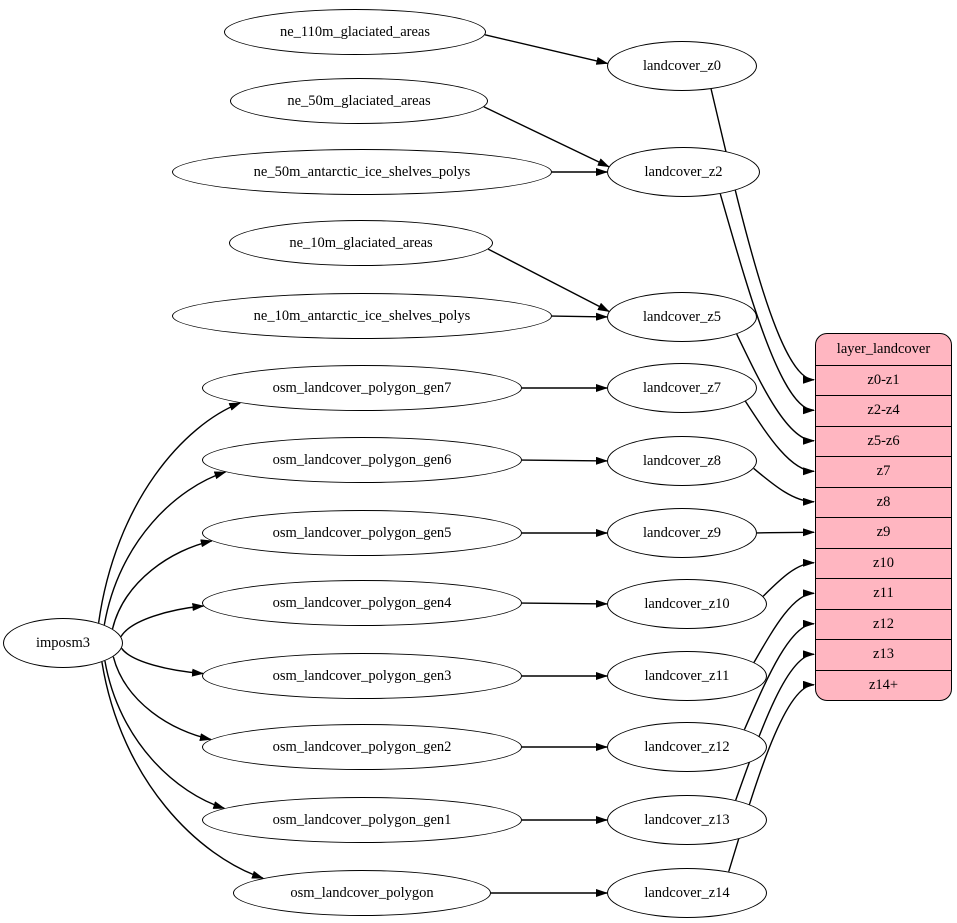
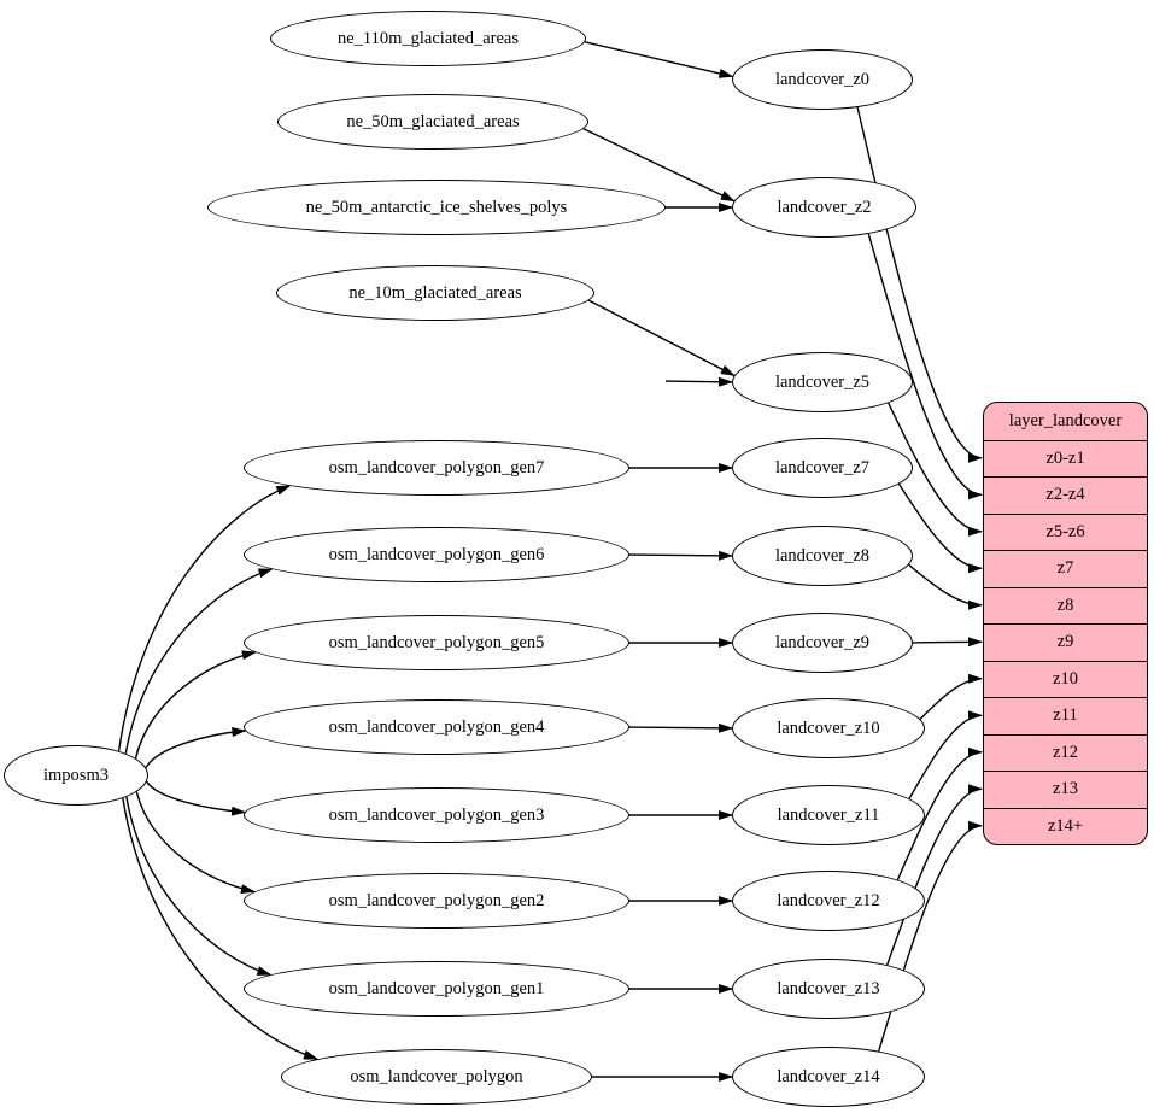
  imposm3
  ne_110m_glaciated_areas
  ne_50m_glaciated_areas
  ne_50m_antarctic_ice_shelves_polys
  ne_10m_glaciated_areas
- ne_10m_antarctic_ice_shelves_polys
  osm_landcover_polygon_gen7
  osm_landcover_polygon_gen6
  osm_landcover_polygon_gen5
  osm_landcover_polygon_gen4
  osm_landcover_polygon_gen3
  osm_landcover_polygon_gen2
  osm_landcover_polygon_gen1
  osm_landcover_polygon
  landcover_z0
  landcover_z2
  landcover_z5
  landcover_z7
  landcover_z8
  landcover_z9
  landcover_z10
  landcover_z11
  landcover_z12
  landcover_z13
  landcover_z14
  layer_landcover
  z0-z1
  z2-z4
  z5-z6
  z7
  z8
  z9
  z10
  z11
  z12
  z13
  z14+
